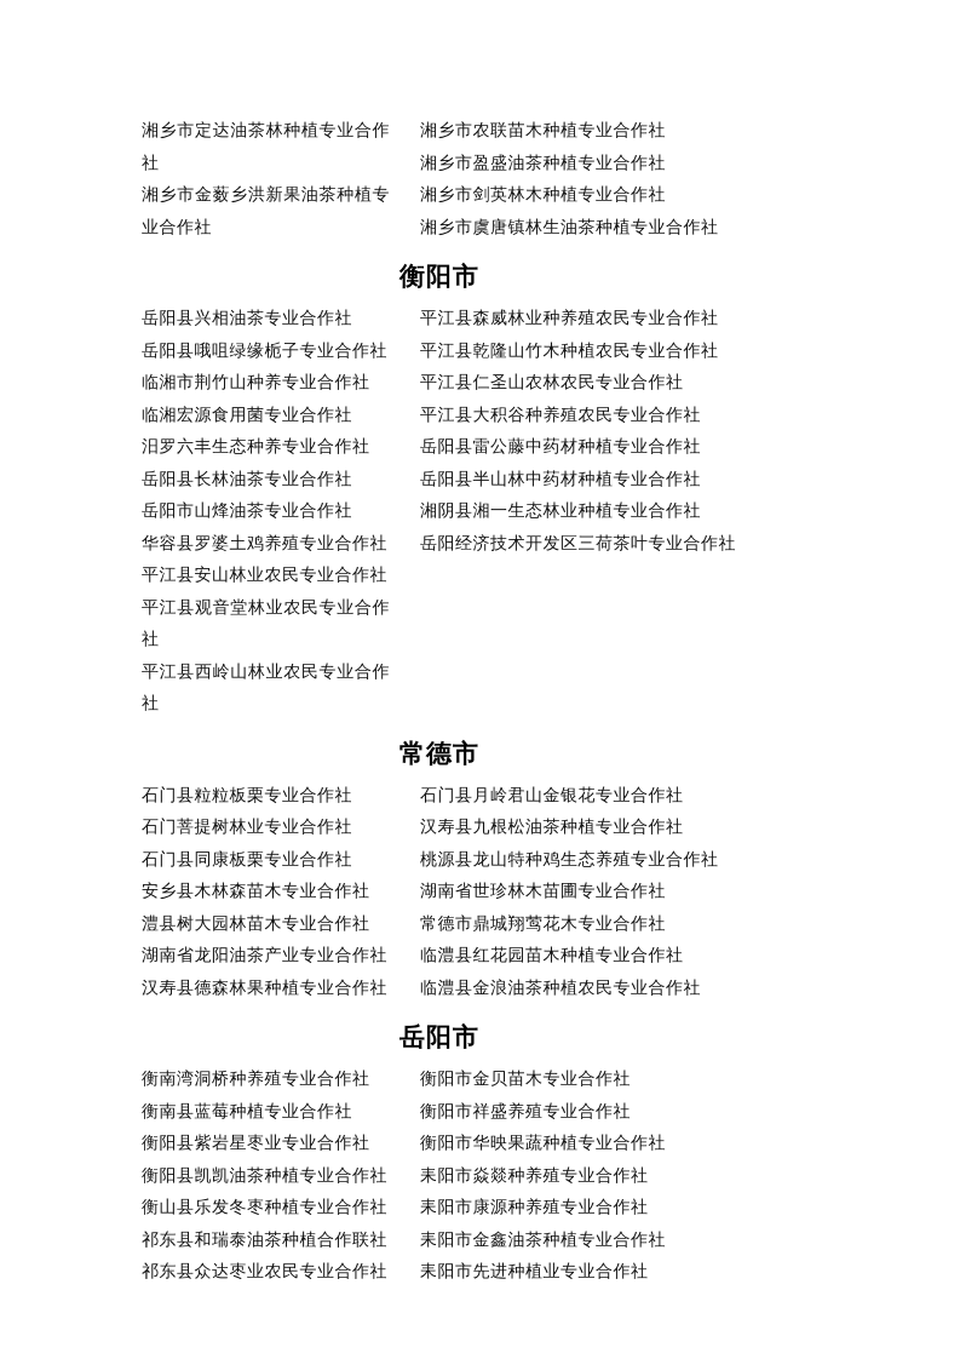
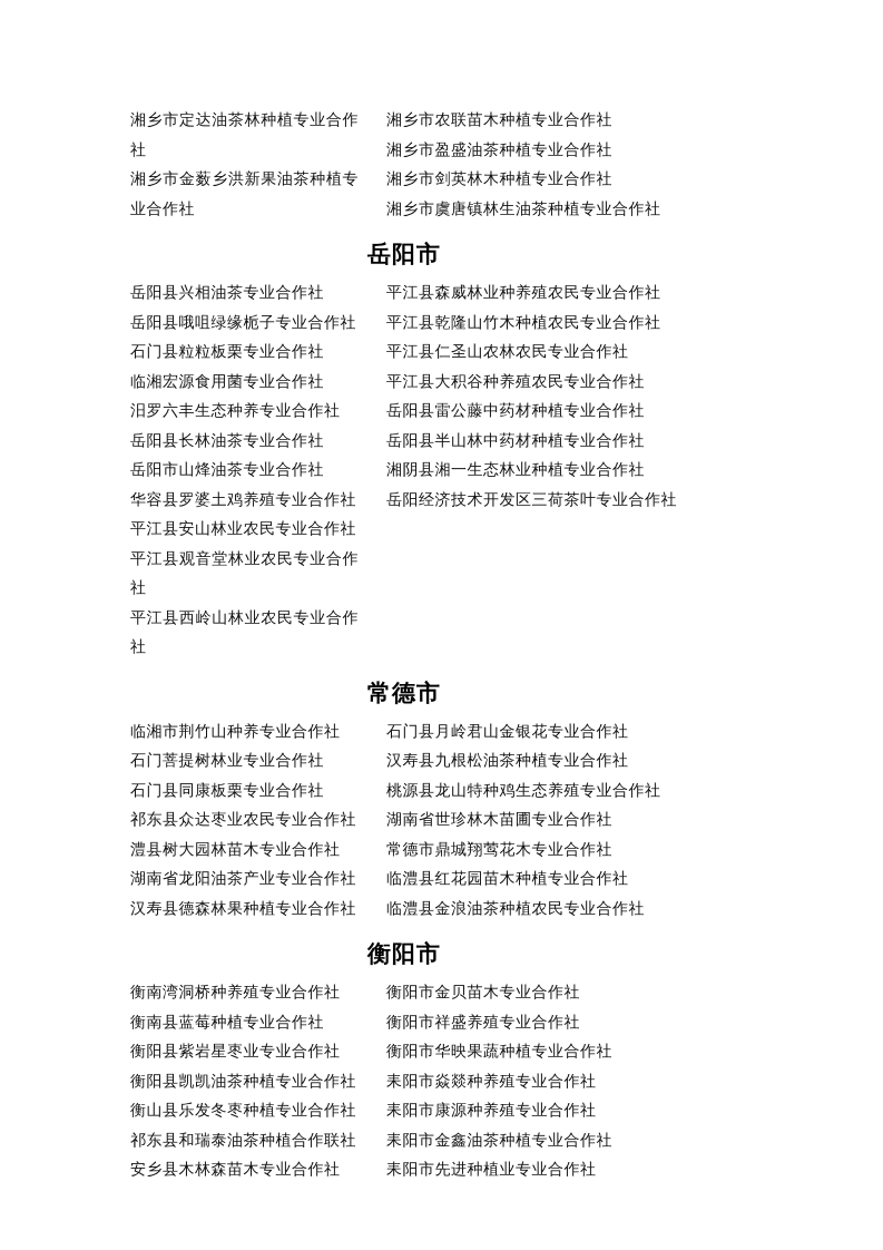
  湘乡市定达油茶林种植专业合作社
  湘乡市金薮乡洪新果油茶种植专业合作社
  湘乡市农联苗木种植专业合作社
  湘乡市盈盛油茶种植专业合作社
  湘乡市剑英林木种植专业合作社
  湘乡市虞唐镇林生油茶种植专业合作社
- 衡阳市
+ 岳阳市
  岳阳县兴相油茶专业合作社
  岳阳县哦咀绿缘栀子专业合作社
- 临湘市荆竹山种养专业合作社
+ 石门县粒粒板栗专业合作社
  临湘宏源食用菌专业合作社
  汨罗六丰生态种养专业合作社
  岳阳县长林油茶专业合作社
  岳阳市山烽油茶专业合作社
  华容县罗婆土鸡养殖专业合作社
  平江县安山林业农民专业合作社
  平江县观音堂林业农民专业合作社
  平江县西岭山林业农民专业合作社
  平江县森威林业种养殖农民专业合作社
  平江县乾隆山竹木种植农民专业合作社
  平江县仁圣山农林农民专业合作社
  平江县大积谷种养殖农民专业合作社
  岳阳县雷公藤中药材种植专业合作社
  岳阳县半山林中药材种植专业合作社
  湘阴县湘一生态林业种植专业合作社
  岳阳经济技术开发区三荷茶叶专业合作社
  常德市
- 石门县粒粒板栗专业合作社
+ 临湘市荆竹山种养专业合作社
  石门菩提树林业专业合作社
  石门县同康板栗专业合作社
- 安乡县木林森苗木专业合作社
+ 祁东县众达枣业农民专业合作社
  澧县树大园林苗木专业合作社
  湖南省龙阳油茶产业专业合作社
  汉寿县德森林果种植专业合作社
  石门县月岭君山金银花专业合作社
  汉寿县九根松油茶种植专业合作社
  桃源县龙山特种鸡生态养殖专业合作社
  湖南省世珍林木苗圃专业合作社
  常德市鼎城翔莺花木专业合作社
  临澧县红花园苗木种植专业合作社
  临澧县金浪油茶种植农民专业合作社
- 岳阳市
+ 衡阳市
  衡南湾洞桥种养殖专业合作社
  衡南县蓝莓种植专业合作社
  衡阳县紫岩星枣业专业合作社
  衡阳县凯凯油茶种植专业合作社
  衡山县乐发冬枣种植专业合作社
  祁东县和瑞泰油茶种植合作联社
- 祁东县众达枣业农民专业合作社
+ 安乡县木林森苗木专业合作社
  衡阳市金贝苗木专业合作社
  衡阳市祥盛养殖专业合作社
  衡阳市华映果蔬种植专业合作社
  耒阳市焱燚种养殖专业合作社
  耒阳市康源种养殖专业合作社
  耒阳市金鑫油茶种植专业合作社
  耒阳市先进种植业专业合作社
